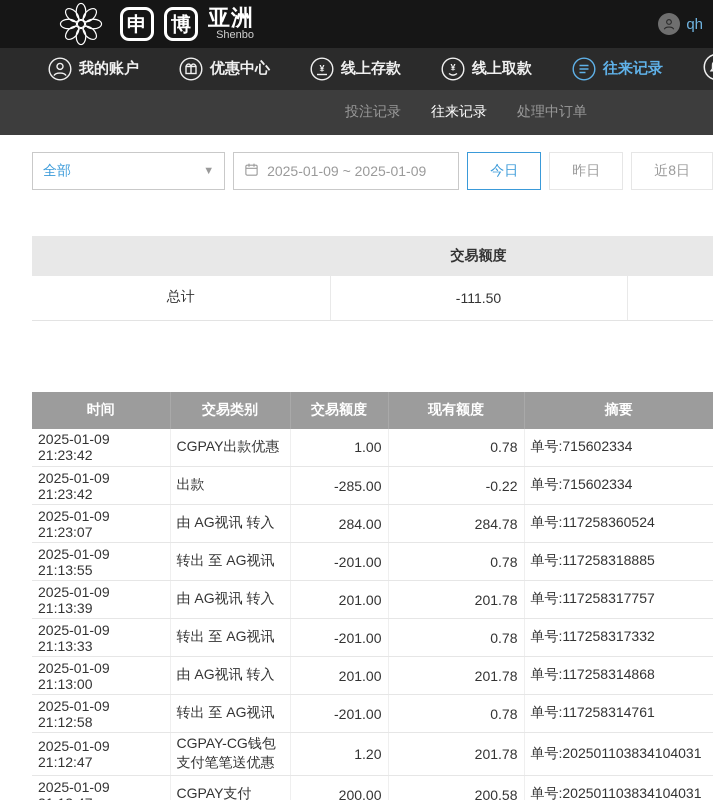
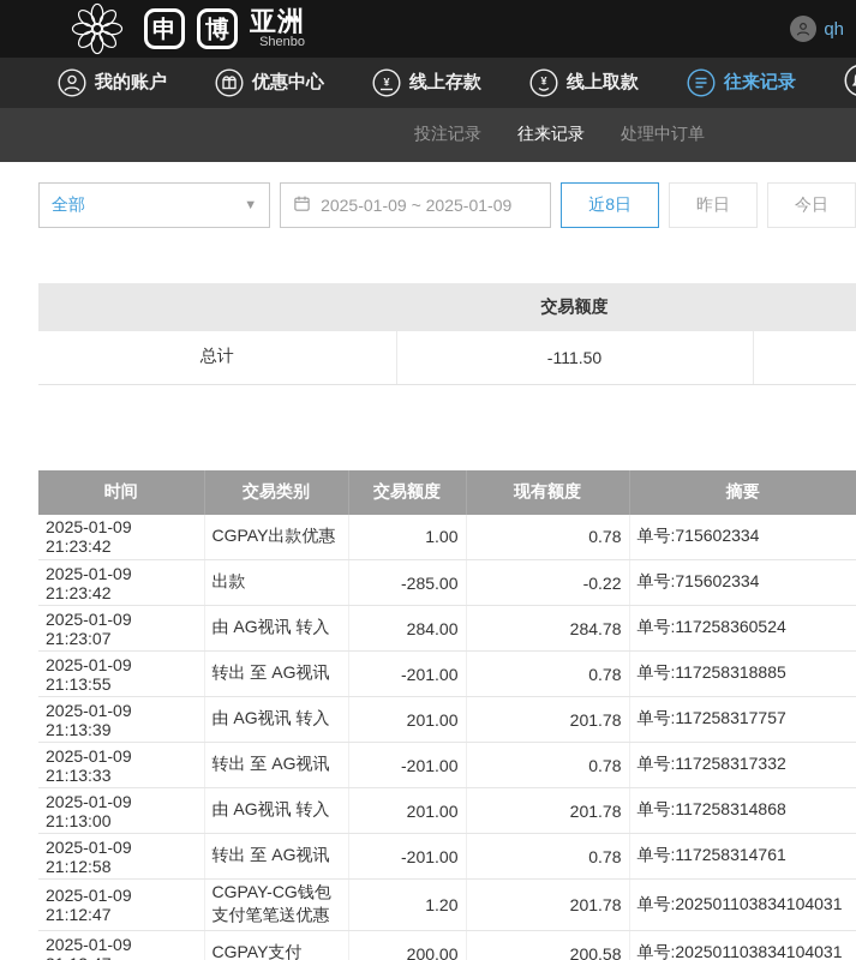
  申
  博
  亚洲
  Shenbo
  qh
  我的账户
  优惠中心
  ¥
  线上存款
  ¥
  线上取款
  往来记录
  投注记录
  往来记录
  处理中订单
  全部
  ▼
  2025-01-09 ~ 2025-01-09
- 今日
+ 近8日
  昨日
- 近8日
+ 今日
  	交易额度
  总计	-111.50
  时间	交易类别	交易额度	现有额度	摘要
  2025-01-09 21:23:42	CGPAY出款优惠	1.00	0.78	单号:715602334
  2025-01-09 21:23:42	出款	-285.00	-0.22	单号:715602334
  2025-01-09 21:23:07	由 AG视讯 转入	284.00	284.78	单号:117258360524
  2025-01-09 21:13:55	转出 至 AG视讯	-201.00	0.78	单号:117258318885
  2025-01-09 21:13:39	由 AG视讯 转入	201.00	201.78	单号:117258317757
  2025-01-09 21:13:33	转出 至 AG视讯	-201.00	0.78	单号:117258317332
  2025-01-09 21:13:00	由 AG视讯 转入	201.00	201.78	单号:117258314868
  2025-01-09 21:12:58	转出 至 AG视讯	-201.00	0.78	单号:117258314761
  2025-01-09 21:12:47	CGPAY-CG钱包支付笔笔送优惠	1.20	201.78	单号:202501103834104031
  2025-01-09	CGPAY支付	200.00	200.58	单号:202501103834104031
